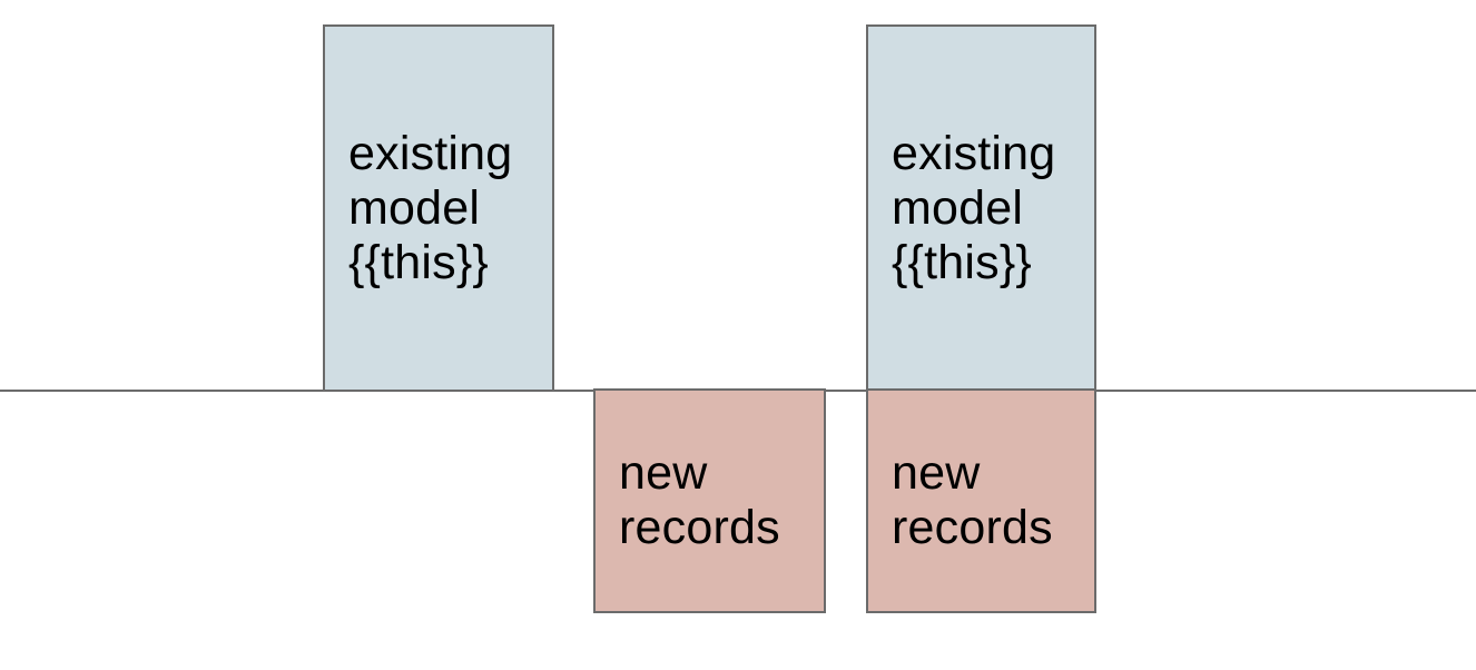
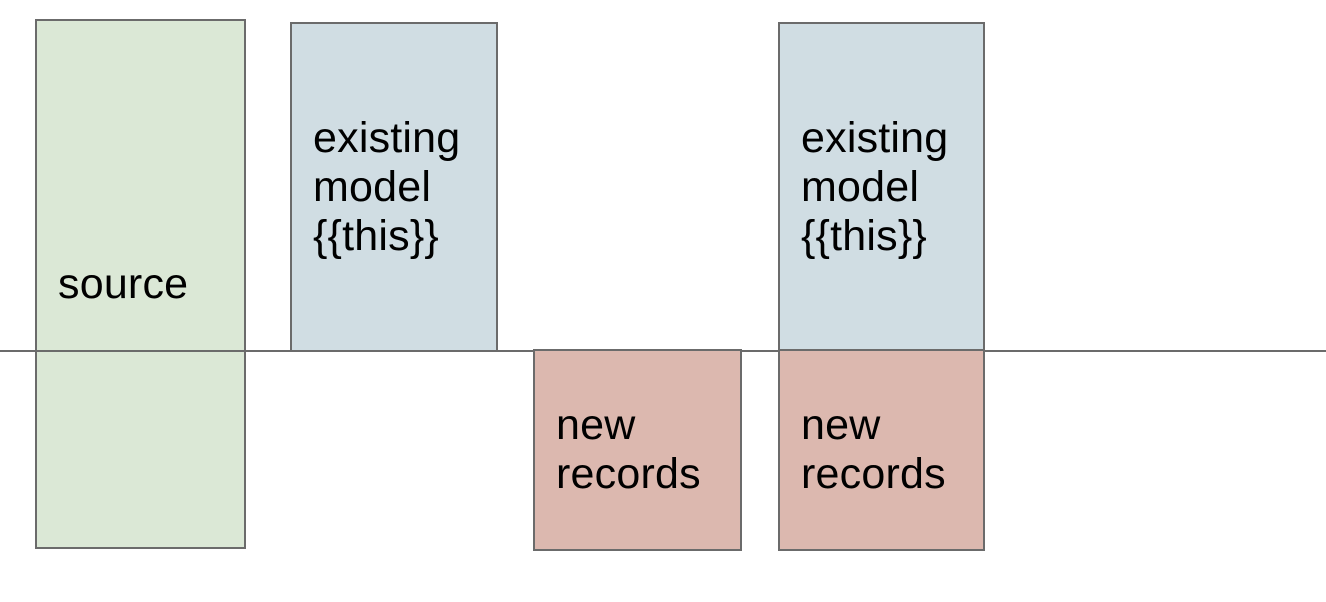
+ source
  existing
  model
  {{this}}
  new
  records
  existing
  model
  {{this}}
  new
  records
